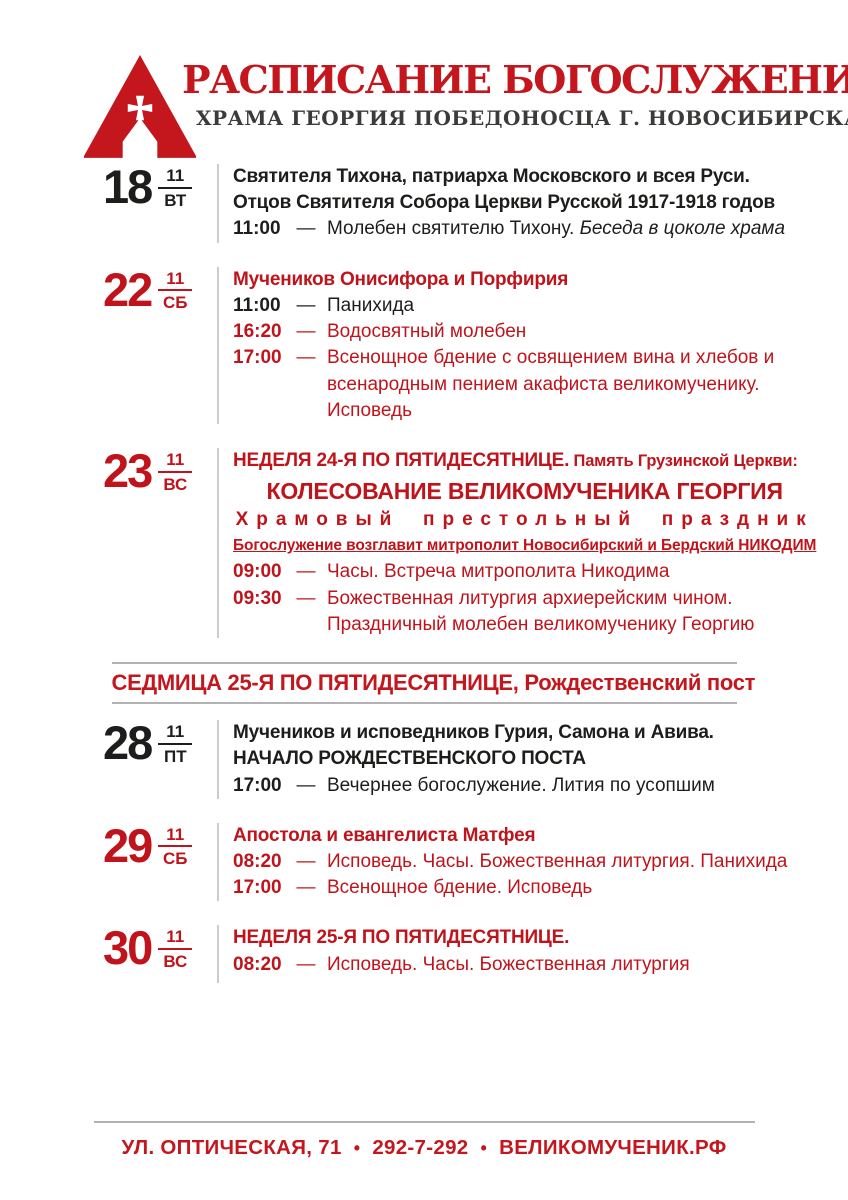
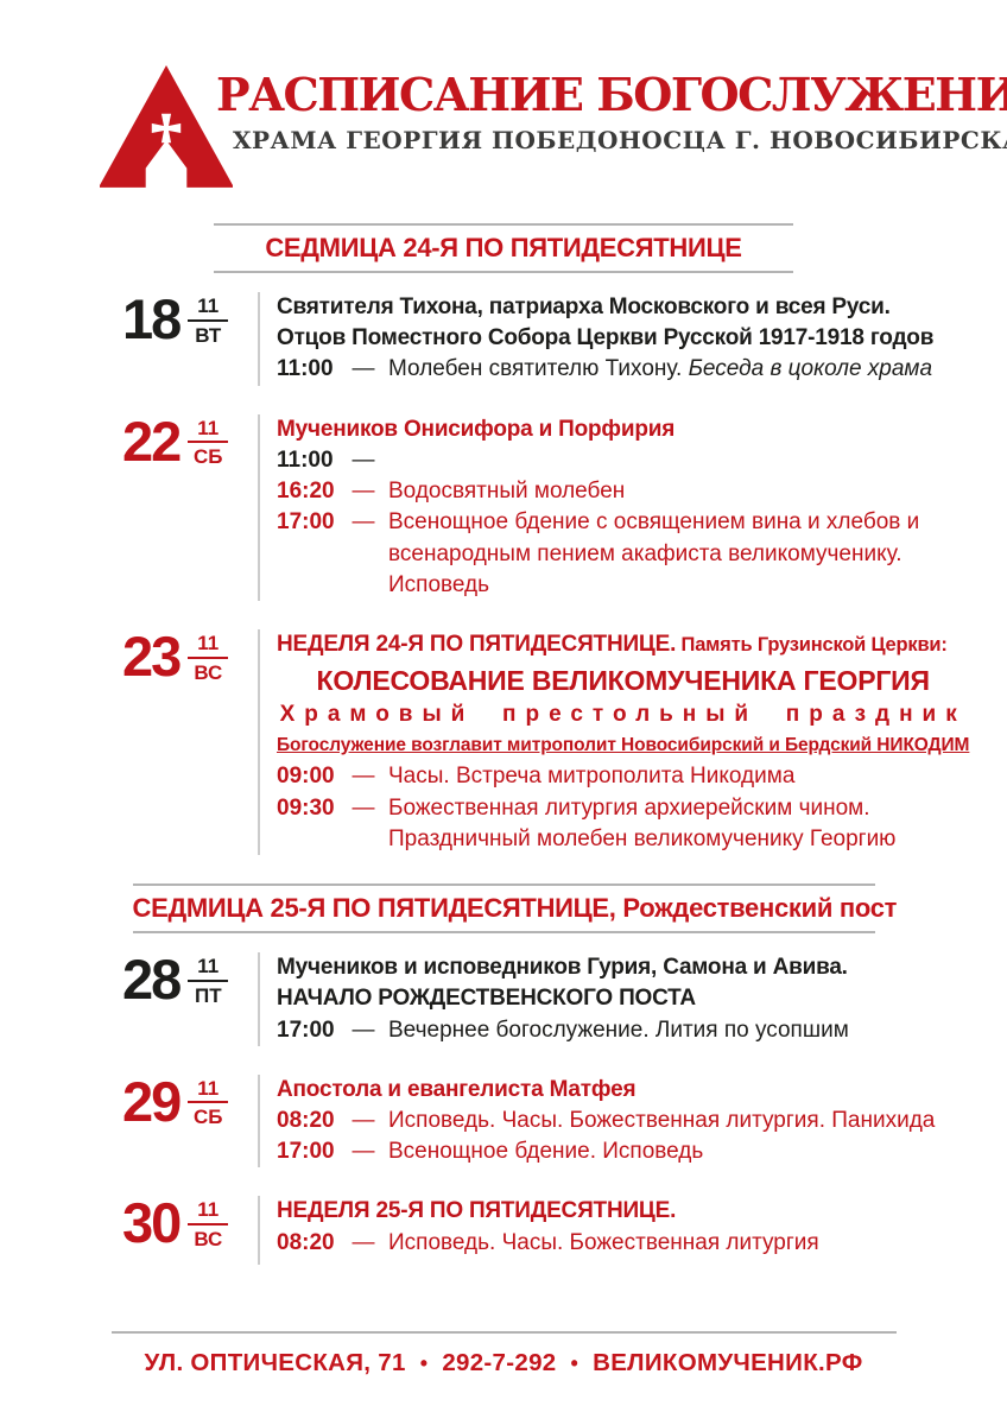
  РАСПИСАНИЕ БОГОСЛУЖЕНИ
  ХРАМА ГЕОРГИЯ ПОБЕДОНОСЦА Г. НОВОСИБИРСК
+ СЕДМИЦА 24-Я ПО ПЯТИДЕСЯТНИЦЕ
  18
  11
  ВТ
  Святителя Тихона, патриарха Московского и всея Руси.
- Отцов Святителя Собора Церкви Русской 1917-1918 годов
+ Отцов Поместного Собора Церкви Русской 1917-1918 годов
  11:00
  —
  Молебен святителю Тихону. Беседа в цоколе храма
  22
  11
  СБ
  Мучеников Онисифора и Порфирия
  11:00
  —
- Панихида
  16:20
  —
  Водосвятный молебен
  17:00
  —
  Всенощное бдение с освящением вина и хлебов и
  всенародным пением акафиста великомученику.
  Исповедь
  23
  11
  ВС
  НЕДЕЛЯ 24-Я ПО ПЯТИДЕСЯТНИЦЕ. Память Грузинской Церкви:
  КОЛЕСОВАНИЕ ВЕЛИКОМУЧЕНИКА ГЕОРГИЯ
  Храмовый престольный праздник
  Богослужение возглавит митрополит Новосибирский и Бердский НИКОДИМ
  09:00
  —
  Часы. Встреча митрополита Никодима
  09:30
  —
  Божественная литургия архиерейским чином.
  Праздничный молебен великомученику Георгию
  СЕДМИЦА 25-Я ПО ПЯТИДЕСЯТНИЦЕ, Рождественский пост
  28
  11
  ПТ
  Мучеников и исповедников Гурия, Самона и Авива.
  НАЧАЛО РОЖДЕСТВЕНСКОГО ПОСТА
  17:00
  —
  Вечернее богослужение. Лития по усопшим
  29
  11
  СБ
  Апостола и евангелиста Матфея
  08:20
  —
  Исповедь. Часы. Божественная литургия. Панихида
  17:00
  —
  Всенощное бдение. Исповедь
  30
  11
  ВС
  НЕДЕЛЯ 25-Я ПО ПЯТИДЕСЯТНИЦЕ.
  08:20
  —
  Исповедь. Часы. Божественная литургия
  УЛ. ОПТИЧЕСКАЯ, 71 • 292-7-292 • ВЕЛИКОМУЧЕНИК.РФ
